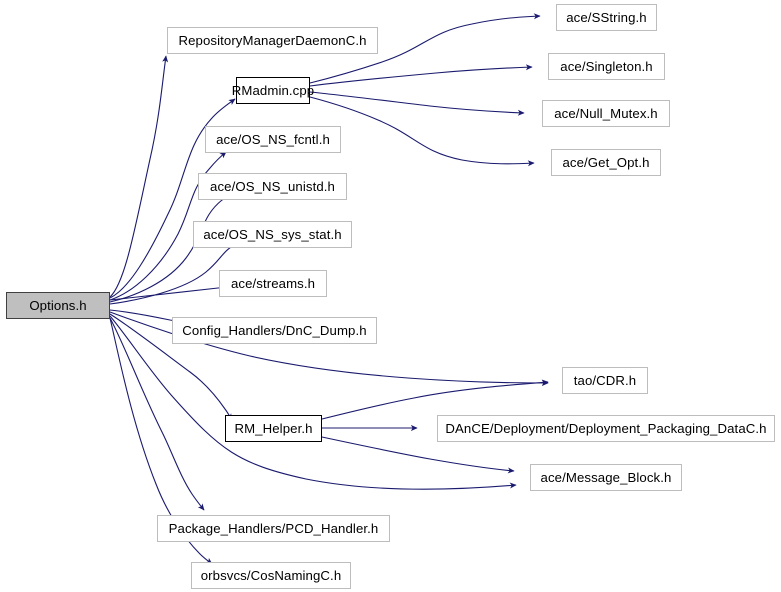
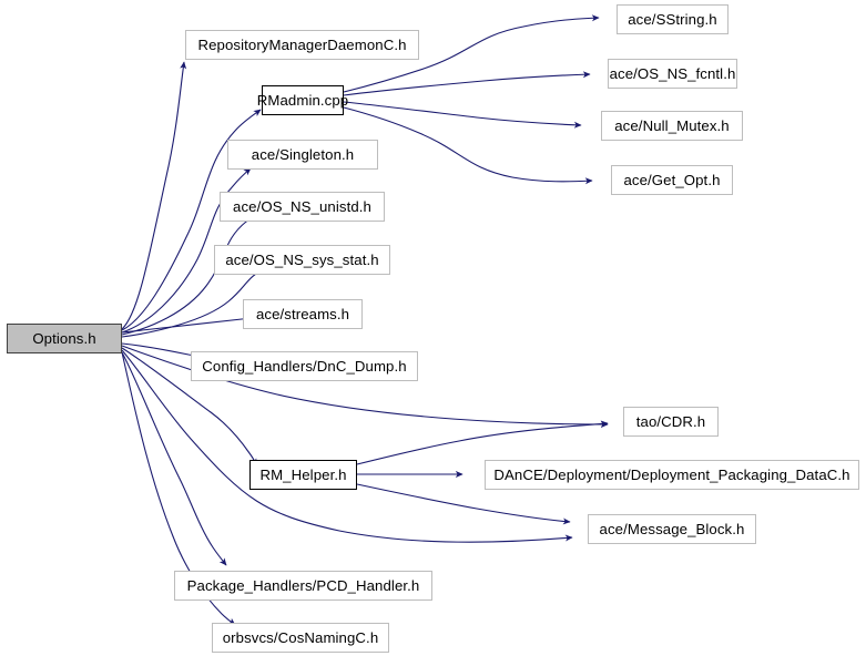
  Options.h
  RepositoryManagerDaemonC.h
  RMadmin.cpp
- ace/OS_NS_fcntl.h
+ ace/Singleton.h
  ace/OS_NS_unistd.h
  ace/OS_NS_sys_stat.h
  ace/streams.h
  Config_Handlers/DnC_Dump.h
  ace/SString.h
- ace/Singleton.h
+ ace/OS_NS_fcntl.h
  ace/Null_Mutex.h
  ace/Get_Opt.h
  tao/CDR.h
  RM_Helper.h
  DAnCE/Deployment/Deployment_Packaging_DataC.h
  ace/Message_Block.h
  Package_Handlers/PCD_Handler.h
  orbsvcs/CosNamingC.h
